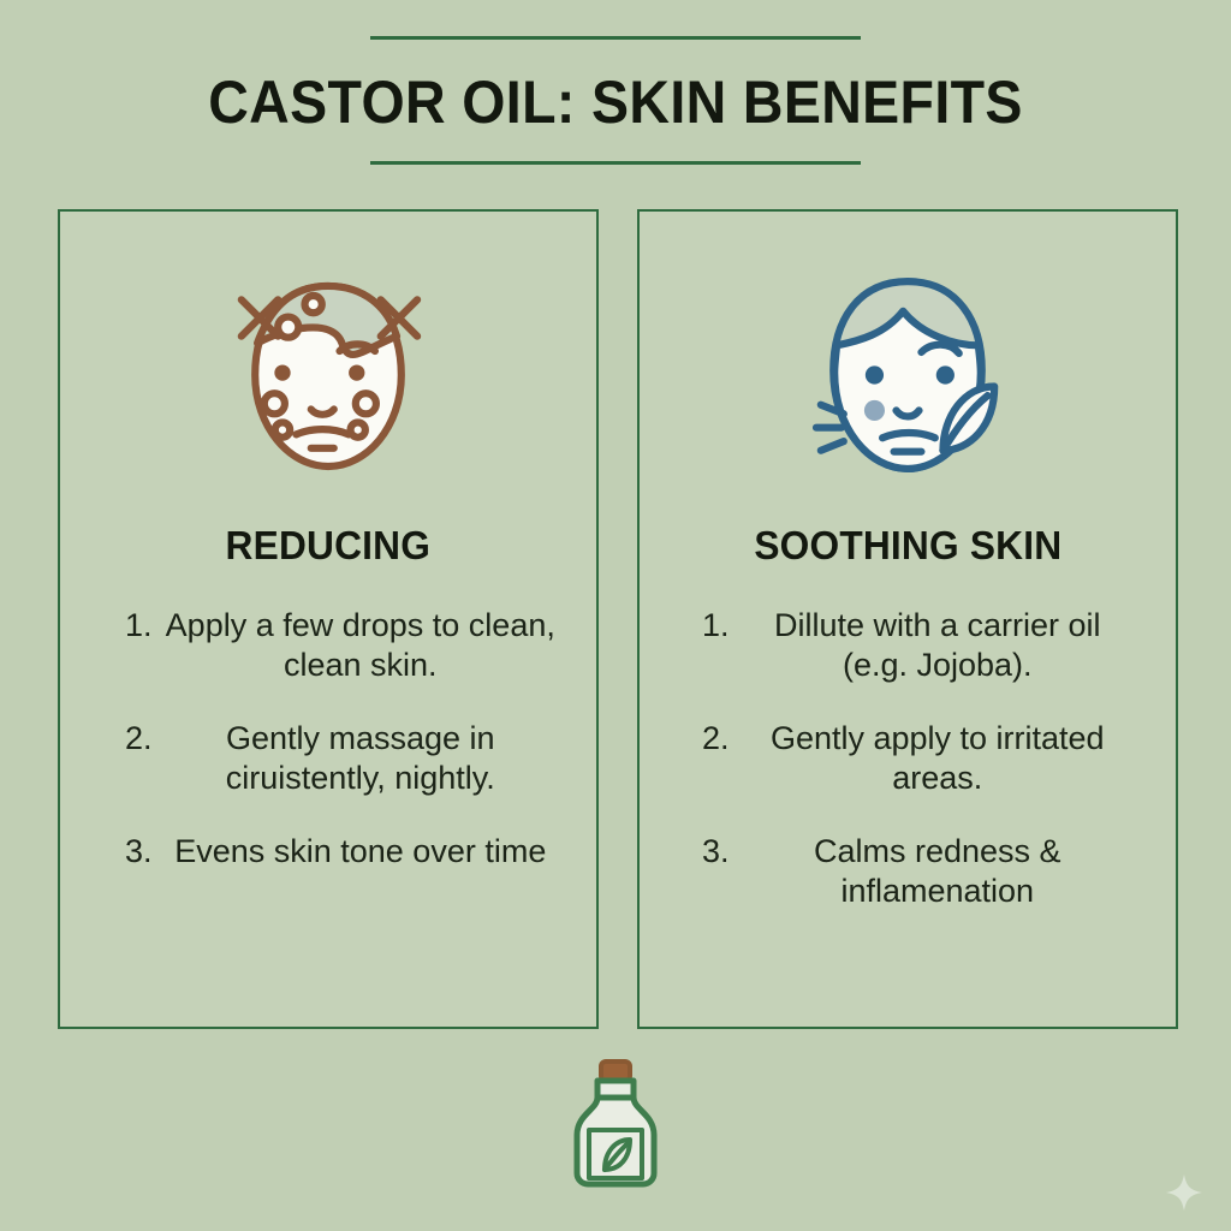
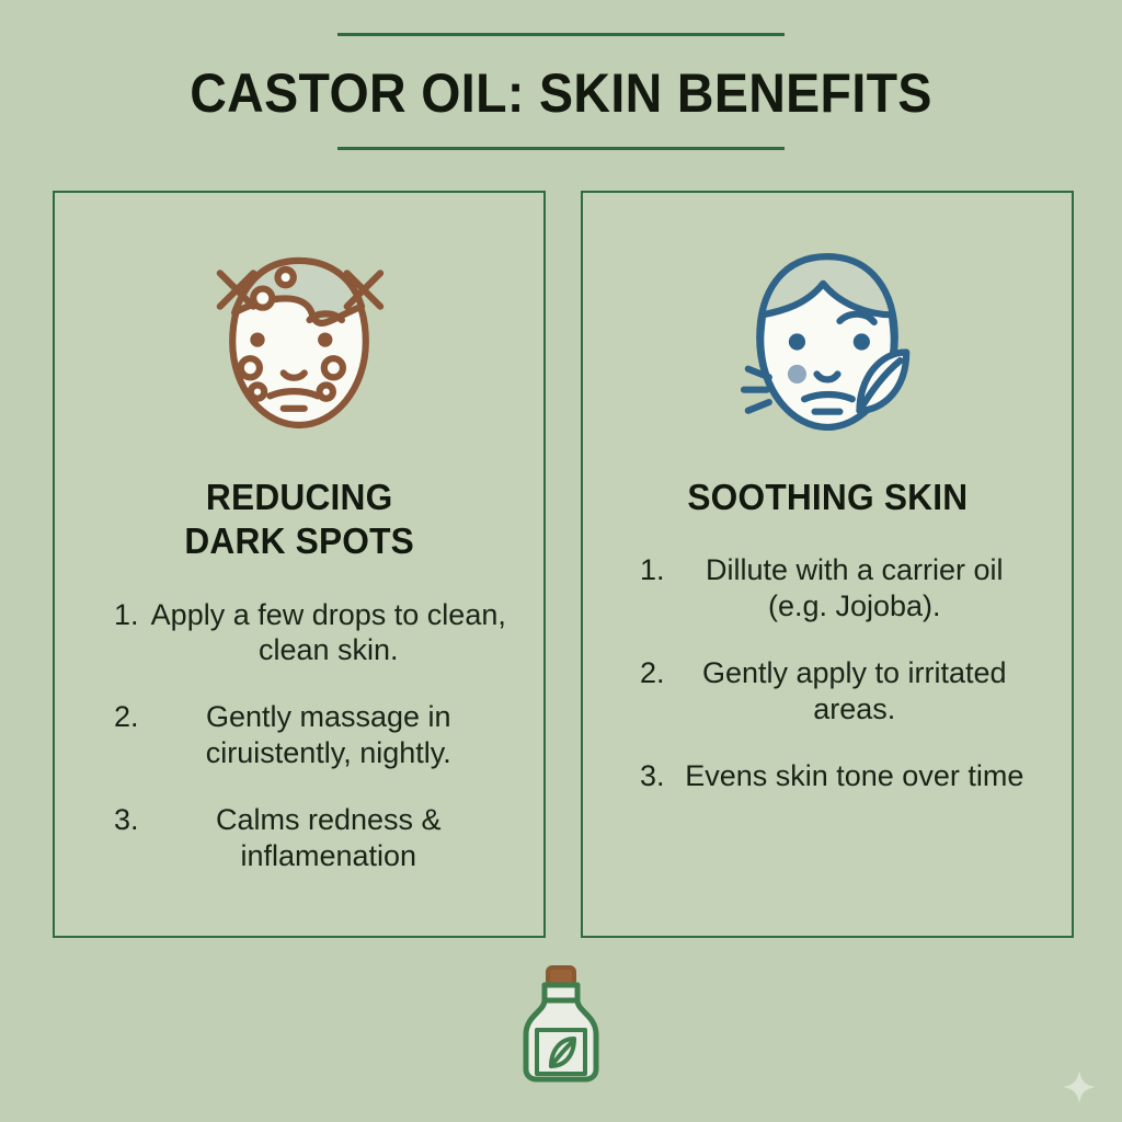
  CASTOR OIL: SKIN BENEFITS
  REDUCING
+ DARK SPOTS
  1.
  Apply a few drops to clean, clean skin.
  2.
  Gently massage in ciruistently, nightly.
  3.
- Evens skin tone over time
+ Calms redness & inflamenation
  SOOTHING SKIN
  1.
  Dillute with a carrier oil (e.g. Jojoba).
  2.
  Gently apply to irritated areas.
  3.
- Calms redness & inflamenation
+ Evens skin tone over time
